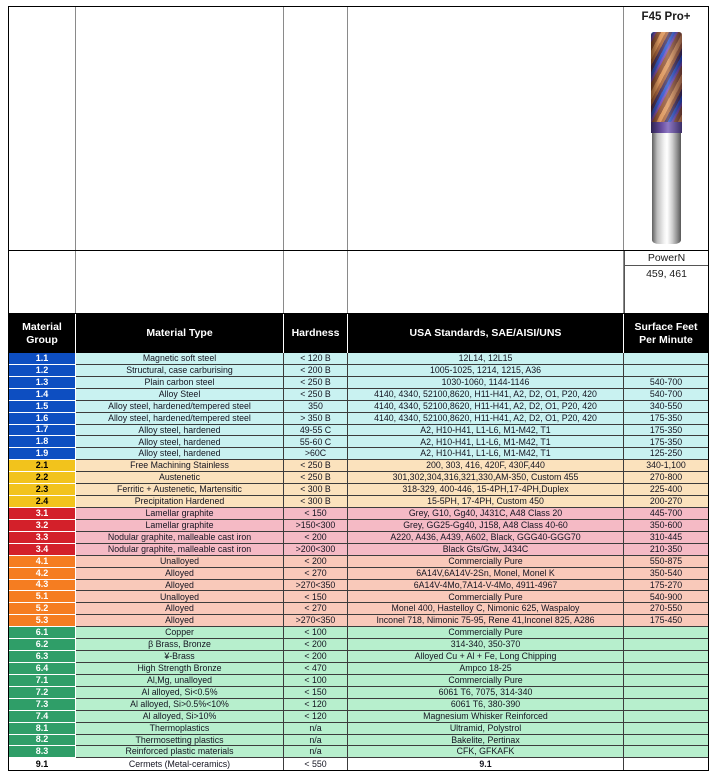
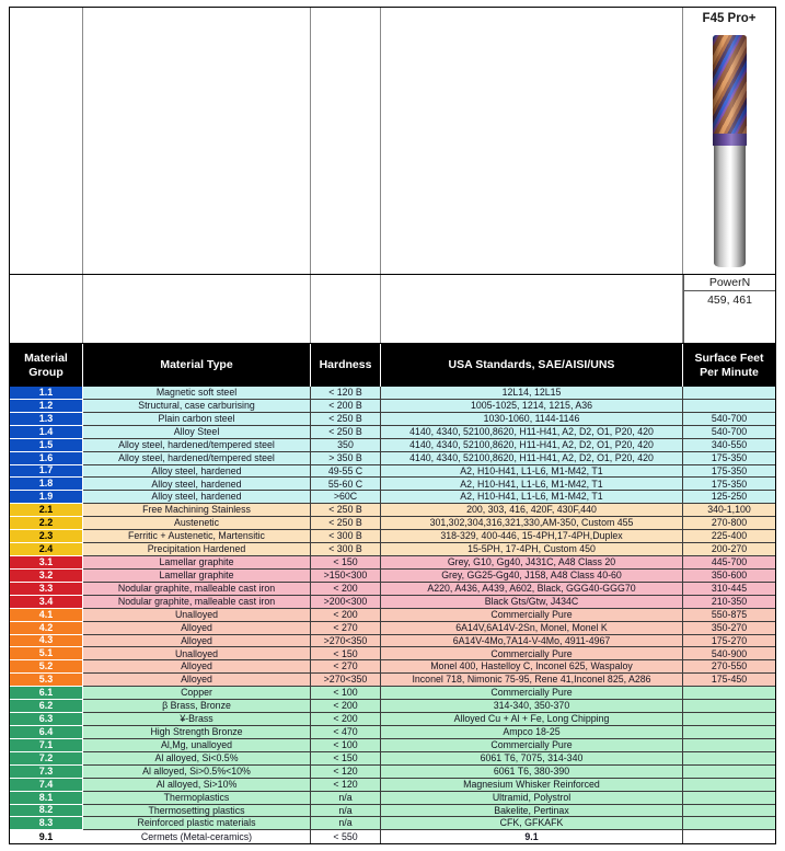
  F45 Pro+
  PowerN
  459, 461
  Material Group
  Material Type
  Hardness
  USA Standards, SAE/AISI/UNS
  Surface Feet Per Minute
  1.1
  Magnetic soft steel
  < 120 B
  12L14, 12L15
  1.2
  Structural, case carburising
  < 200 B
  1005-1025, 1214, 1215, A36
  1.3
  Plain carbon steel
  < 250 B
  1030-1060, 1144-1146
  540-700
  1.4
  Alloy Steel
  < 250 B
  4140, 4340, 52100,8620, H11-H41, A2, D2, O1, P20, 420
  540-700
  1.5
  Alloy steel, hardened/tempered steel
  350
  4140, 4340, 52100,8620, H11-H41, A2, D2, O1, P20, 420
  340-550
  1.6
  Alloy steel, hardened/tempered steel
  > 350 B
  4140, 4340, 52100,8620, H11-H41, A2, D2, O1, P20, 420
  175-350
  1.7
  Alloy steel, hardened
  49-55 C
  A2, H10-H41, L1-L6, M1-M42, T1
  175-350
  1.8
  Alloy steel, hardened
  55-60 C
  A2, H10-H41, L1-L6, M1-M42, T1
  175-350
  1.9
  Alloy steel, hardened
  >60C
  A2, H10-H41, L1-L6, M1-M42, T1
  125-250
  2.1
  Free Machining Stainless
  < 250 B
  200, 303, 416, 420F, 430F,440
  340-1,100
  2.2
  Austenetic
  < 250 B
  301,302,304,316,321,330,AM-350, Custom 455
  270-800
  2.3
  Ferritic + Austenetic, Martensitic
  < 300 B
  318-329, 400-446, 15-4PH,17-4PH,Duplex
  225-400
  2.4
  Precipitation Hardened
  < 300 B
  15-5PH, 17-4PH, Custom 450
  200-270
  3.1
  Lamellar graphite
  < 150
  Grey, G10, Gg40, J431C, A48 Class 20
  445-700
  3.2
  Lamellar graphite
  >150<300
  Grey, GG25-Gg40, J158, A48 Class 40-60
  350-600
  3.3
  Nodular graphite, malleable cast iron
  < 200
  A220, A436, A439, A602, Black, GGG40-GGG70
  310-445
  3.4
  Nodular graphite, malleable cast iron
  >200<300
  Black Gts/Gtw, J434C
  210-350
  4.1
  Unalloyed
  < 200
  Commercially Pure
  550-875
  4.2
  Alloyed
  < 270
  6A14V,6A14V-2Sn, Monel, Monel K
- 350-540
+ 350-270
  4.3
  Alloyed
  >270<350
  6A14V-4Mo,7A14-V-4Mo, 4911-4967
  175-270
  5.1
  Unalloyed
  < 150
  Commercially Pure
  540-900
  5.2
  Alloyed
  < 270
- Monel 400, Hastelloy C, Nimonic 625, Waspaloy
+ Monel 400, Hastelloy C, Inconel 625, Waspaloy
  270-550
  5.3
  Alloyed
  >270<350
  Inconel 718, Nimonic 75-95, Rene 41,Inconel 825, A286
  175-450
  6.1
  Copper
  < 100
  Commercially Pure
  6.2
  β Brass, Bronze
  < 200
  314-340, 350-370
  6.3
  ¥-Brass
  < 200
  Alloyed Cu + Al + Fe, Long Chipping
  6.4
  High Strength Bronze
  < 470
  Ampco 18-25
  7.1
  Al,Mg, unalloyed
  < 100
  Commercially Pure
  7.2
  Al alloyed, Si<0.5%
  < 150
  6061 T6, 7075, 314-340
  7.3
  Al alloyed, Si>0.5%<10%
  < 120
  6061 T6, 380-390
  7.4
  Al alloyed, Si>10%
  < 120
  Magnesium Whisker Reinforced
  8.1
  Thermoplastics
  n/a
  Ultramid, Polystrol
  8.2
  Thermosetting plastics
  n/a
  Bakelite, Pertinax
  8.3
  Reinforced plastic materials
  n/a
  CFK, GFKAFK
  9.1
  Cermets (Metal-ceramics)
  < 550
  9.1
